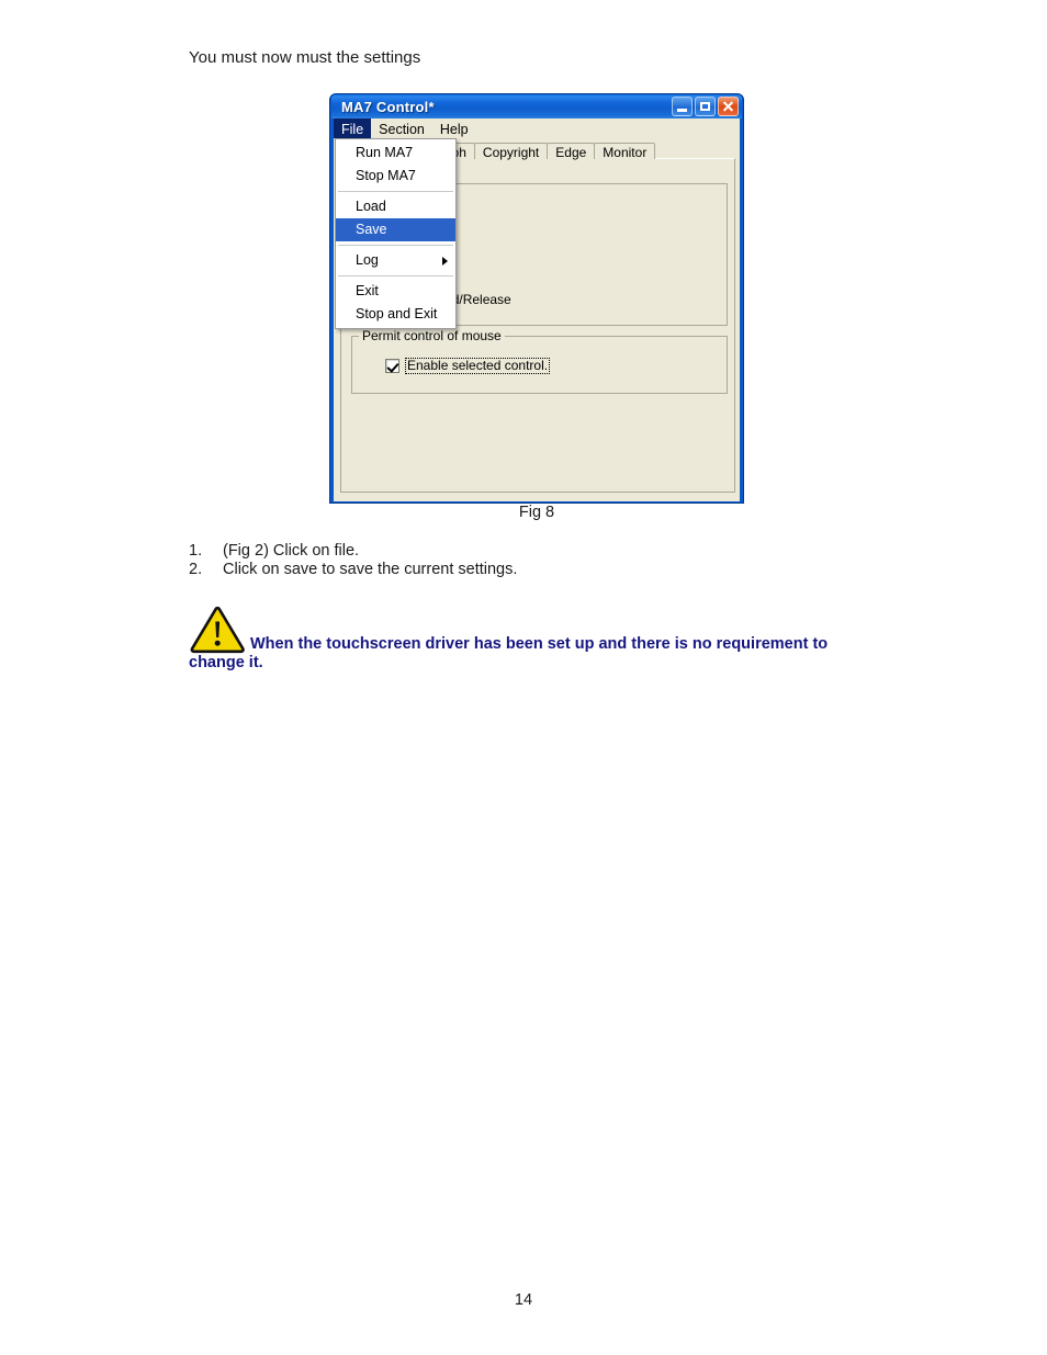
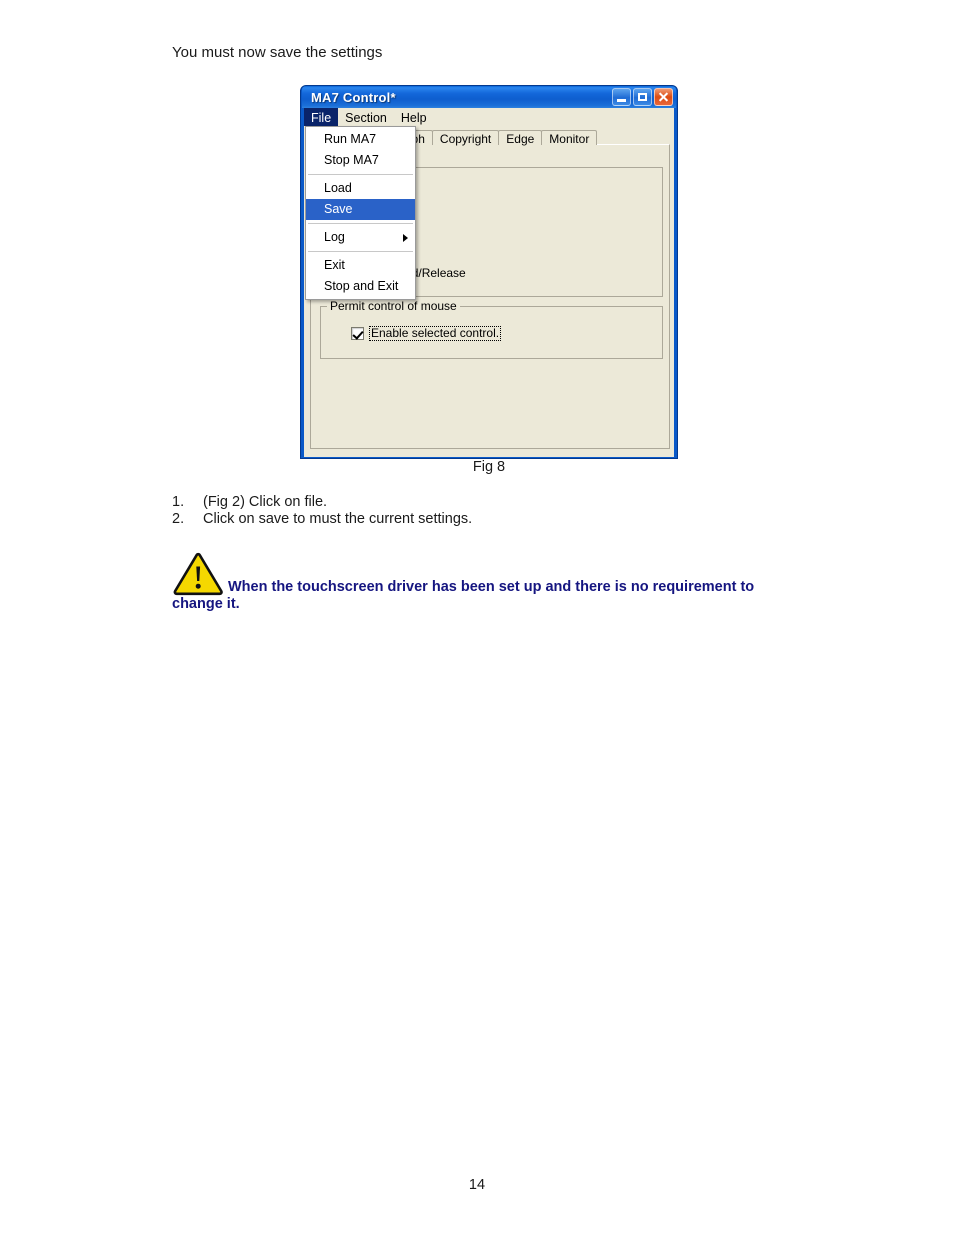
- You must now must the settings
+ You must now save the settings
  MA7 Control*
  File
  Section
  Help
  Copyright
  Edge
  Monitor
  Permit control of mouse
  Enable selected control.
  Run MA7
  Stop MA7
  Load
  Save
  Log
  Exit
  Stop and Exit
  Fig 8
  1.
  (Fig 2) Click on file.
  2.
- Click on save to save the current settings.
+ Click on save to must the current settings.
  When the touchscreen driver has been set up and there is no requirement to change it.
  14
